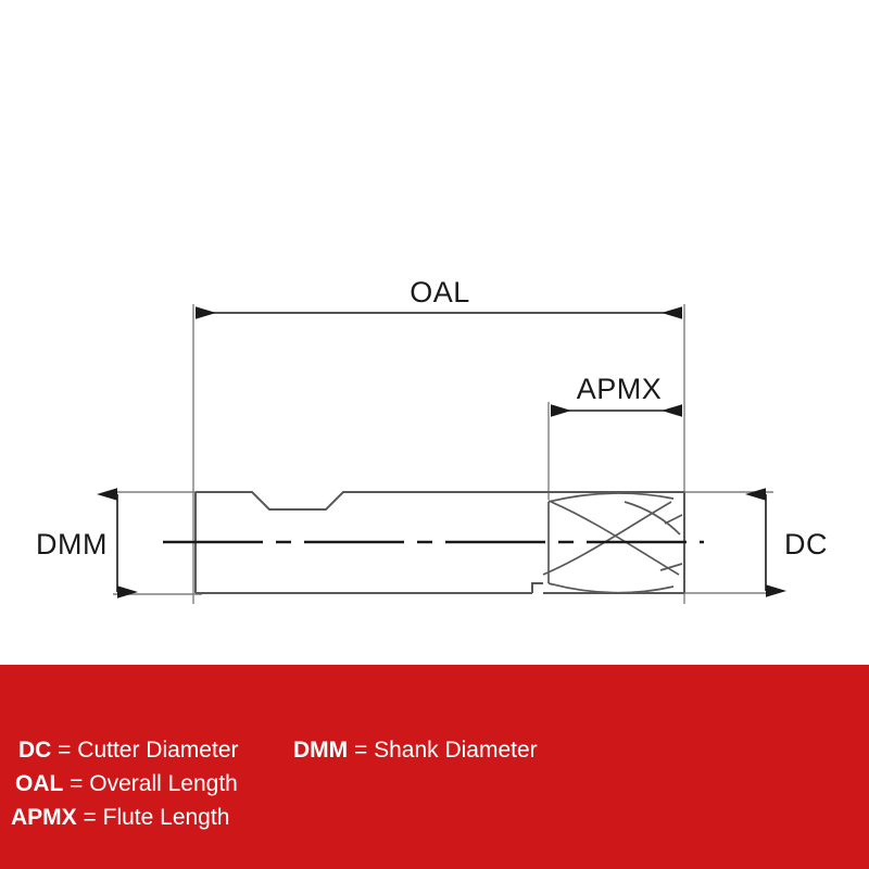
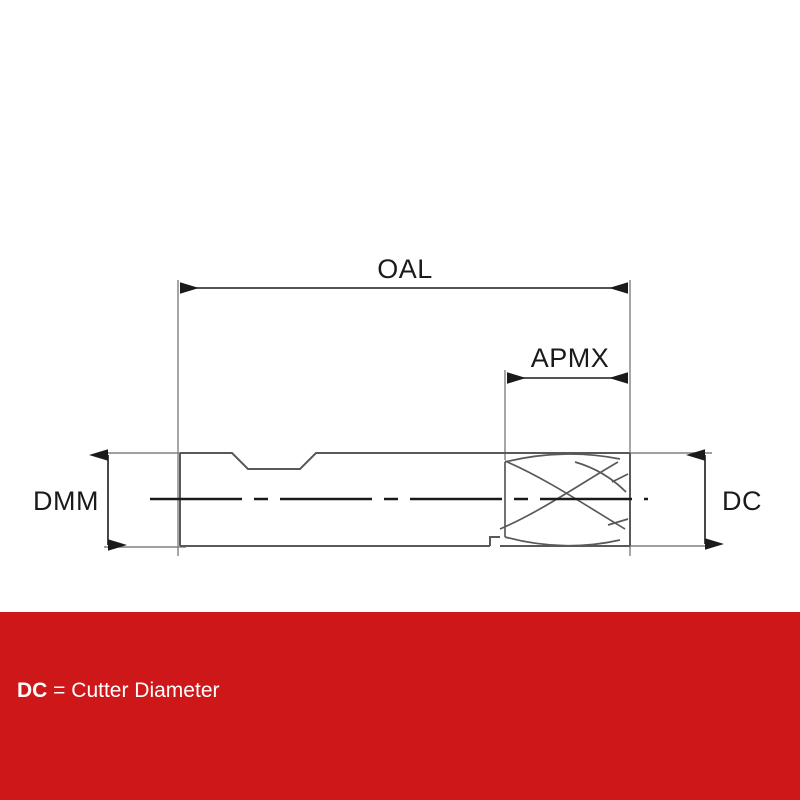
  OAL
  APMX
  DMM
  DC
  DC = Cutter Diameter
- DMM = Shank Diameter
- OAL = Overall Length
- APMX = Flute Length
